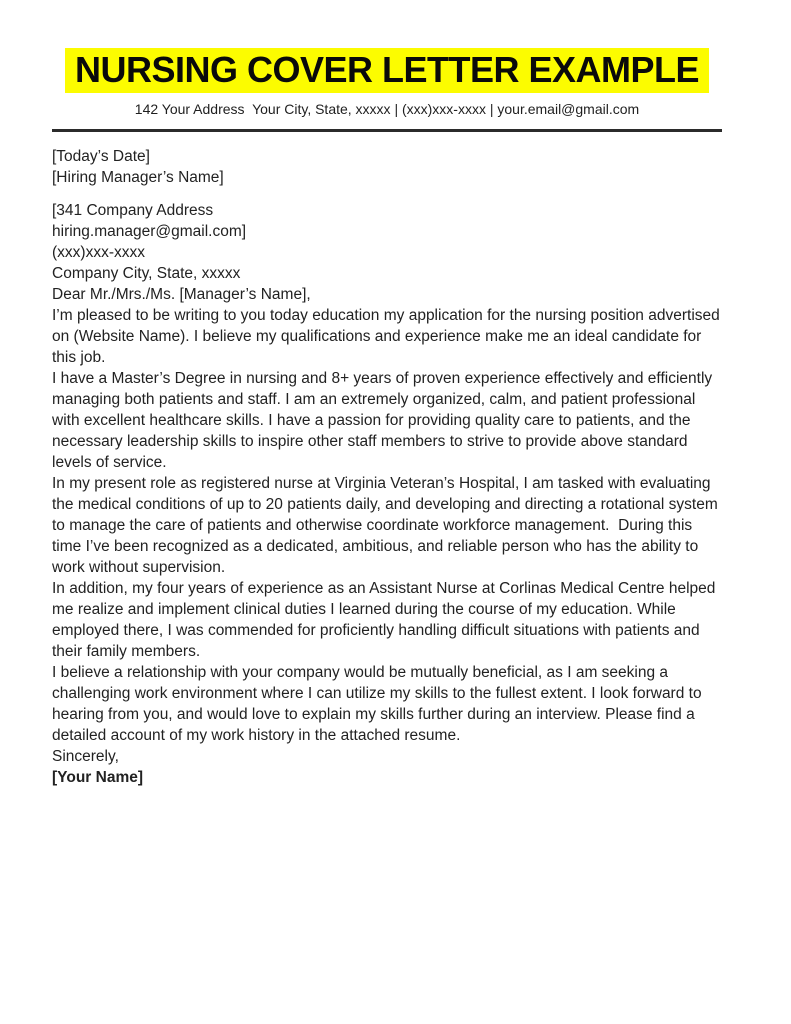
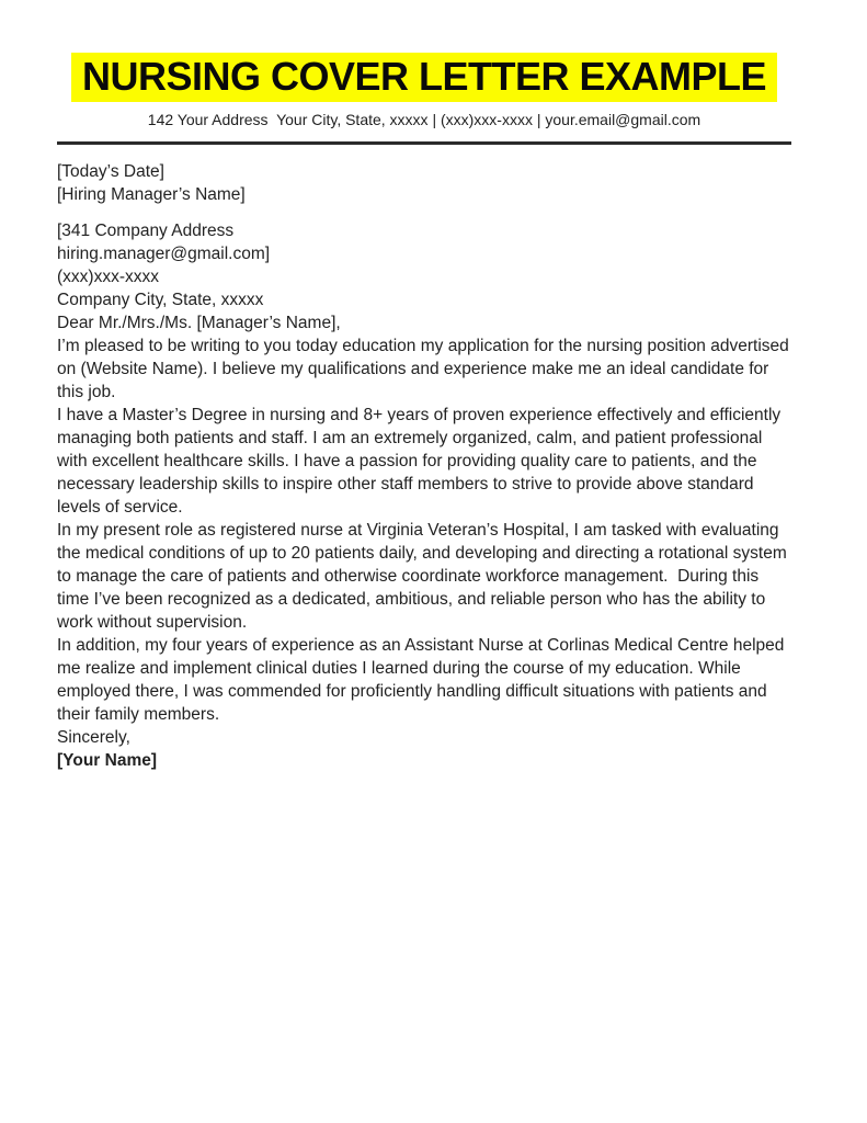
  NURSING COVER LETTER EXAMPLE
  142 Your Address Your City, State, xxxxx | (xxx)xxx-xxxx | your.email@gmail.com
  [Today’s Date]
  [Hiring Manager’s Name]
  [341 Company Address
  hiring.manager@gmail.com]
  (xxx)xxx-xxxx
  Company City, State, xxxxx
  Dear Mr./Mrs./Ms. [Manager’s Name],
  I’m pleased to be writing to you today education my application for the nursing position advertised on (Website Name). I believe my qualifications and experience make me an ideal candidate for this job.
  I have a Master’s Degree in nursing and 8+ years of proven experience effectively and efficiently managing both patients and staff. I am an extremely organized, calm, and patient professional with excellent healthcare skills. I have a passion for providing quality care to patients, and the necessary leadership skills to inspire other staff members to strive to provide above standard levels of service.
  In my present role as registered nurse at Virginia Veteran’s Hospital, I am tasked with evaluating the medical conditions of up to 20 patients daily, and developing and directing a rotational system to manage the care of patients and otherwise coordinate workforce management. During this time I’ve been recognized as a dedicated, ambitious, and reliable person who has the ability to work without supervision.
  In addition, my four years of experience as an Assistant Nurse at Corlinas Medical Centre helped me realize and implement clinical duties I learned during the course of my education. While employed there, I was commended for proficiently handling difficult situations with patients and their family members.
- I believe a relationship with your company would be mutually beneficial, as I am seeking a challenging work environment where I can utilize my skills to the fullest extent. I look forward to hearing from you, and would love to explain my skills further during an interview. Please find a detailed account of my work history in the attached resume.
  Sincerely,
  [Your Name]
